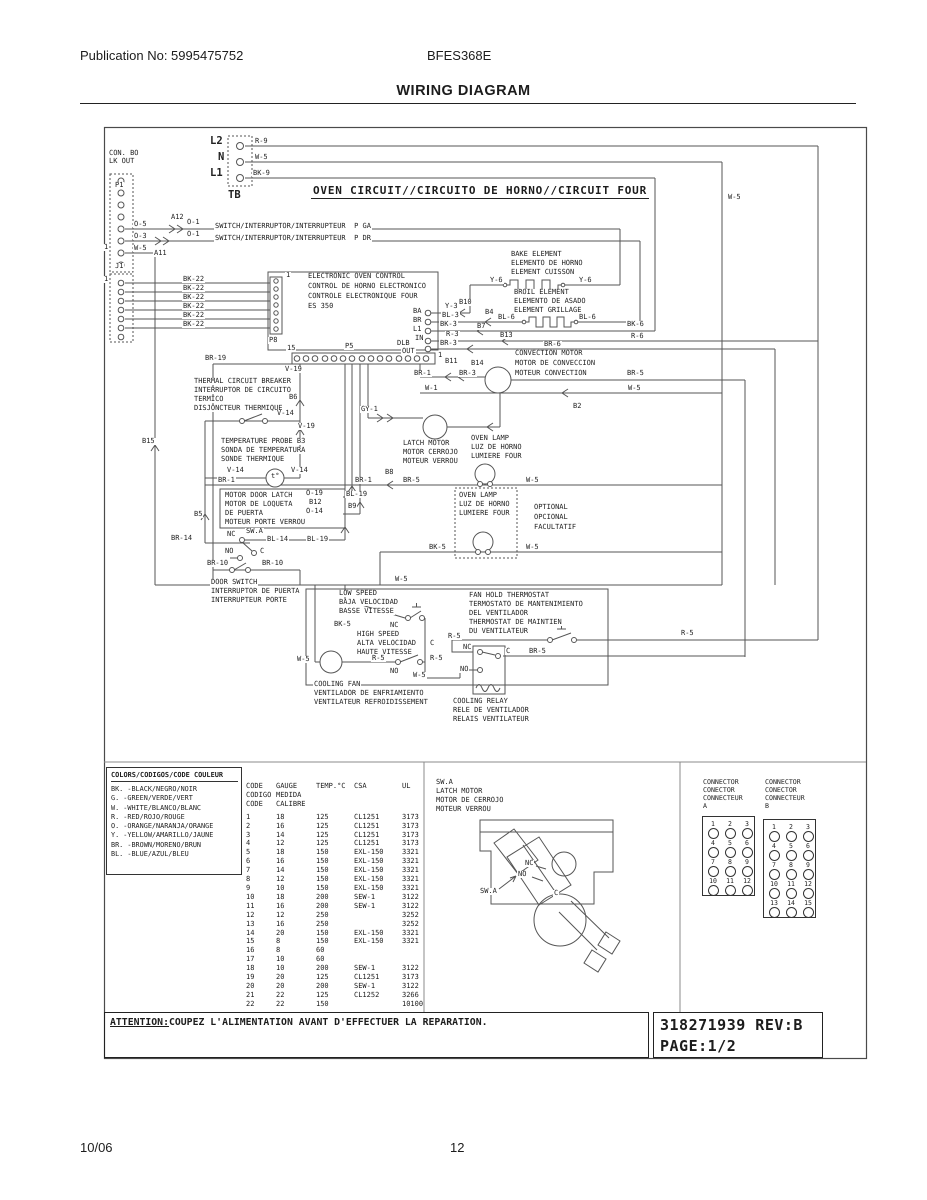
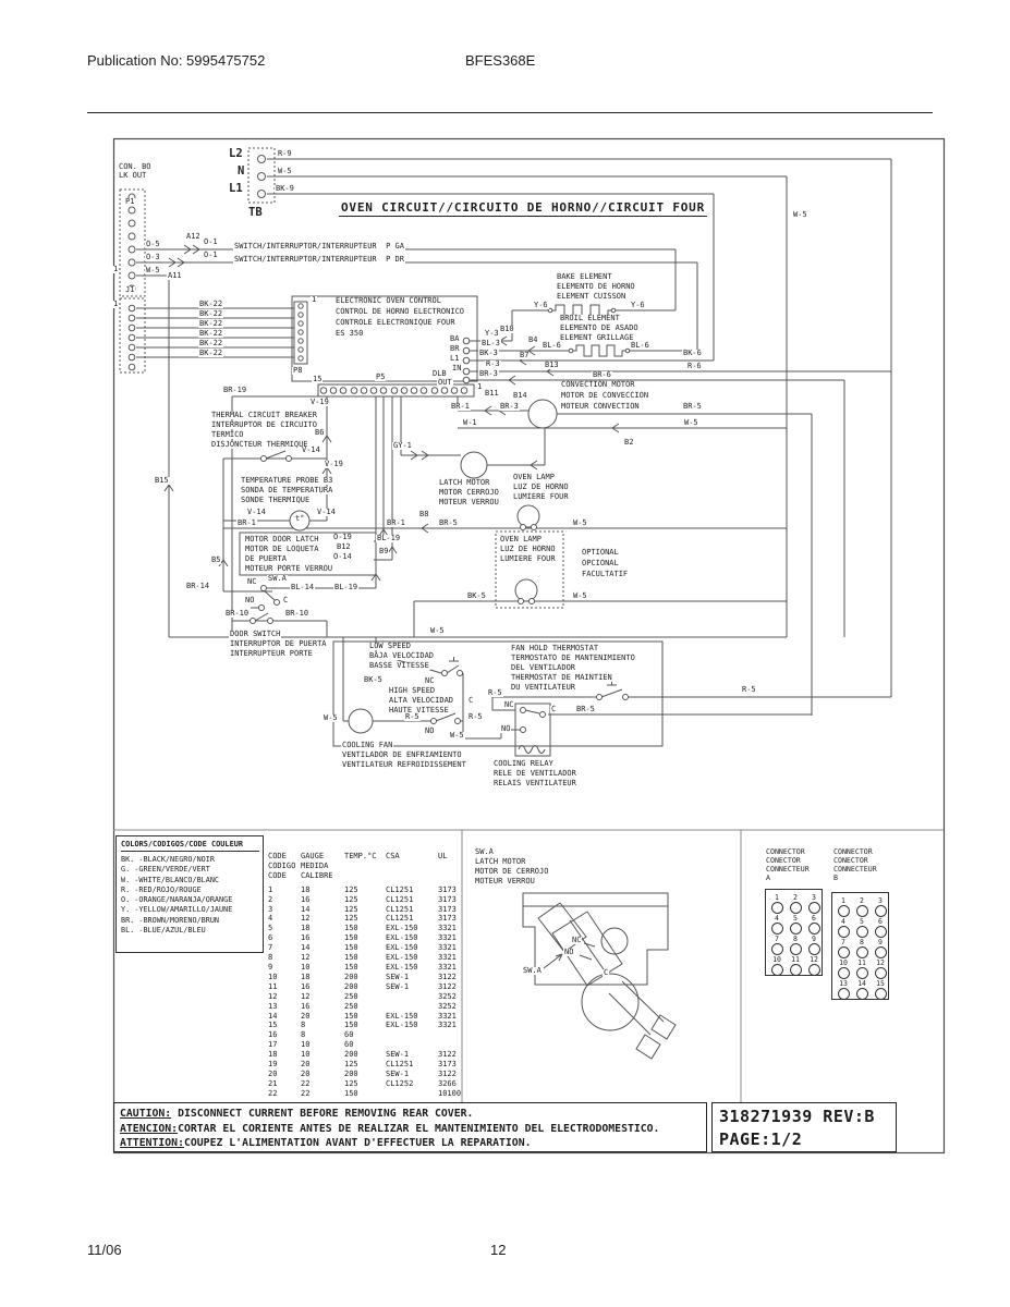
  Publication No: 5995475752
  BFES368E
- WIRING DIAGRAM
  OVEN CIRCUIT//CIRCUITO DE HORNO//CIRCUIT FOUR
  CON. BO
  LK OUT
  P1
  1
  L2
  N
  L1
  TB
  R-9
  W-5
  BK-9
  W-5
  A12
  O-5
  O-1
  SWITCH/INTERRUPTOR/INTERRUPTEUR P GA
  O-3
  O-1
  SWITCH/INTERRUPTOR/INTERRUPTEUR P DR
  W-5
  A11
  J1
  1
  BK-22
  BK-22
  BK-22
  BK-22
  BK-22
  BK-22
  1
  ELECTRONIC OVEN CONTROL
  CONTROL DE HORNO ELECTRONICO
  CONTROLE ELECTRONIQUE FOUR
  ES 350
  P8
  15
  P5
  1
  BA
  BR
  L1
  IN
  DLB
  OUT
  Y-3
  BL-3
  BK-3
  R-3
  BR-3
  BR-19
  V-19
  BAKE ELEMENT
  ELEMENTO DE HORNO
  ELEMENT CUISSON
  Y-6
  Y-6
  BROIL ELEMENT
  ELEMENTO DE ASADO
  ELEMENT GRILLAGE
  B10
  B4
  BL-6
  BL-6
  B7
  B13
  BR-6
  BK-6
  R-6
  CONVECTION MOTOR
  MOTOR DE CONVECCION
  MOTEUR CONVECTION
  B11
  B14
  BR-1
  BR-3
  BR-5
  W-1
  W-5
  B2
  THERMAL CIRCUIT BREAKER
  INTERRUPTOR DE CIRCUITO
  TERMICO
  DISJONCTEUR THERMIQUE
  B6
  V-14
  V-19
  B15
  TEMPERATURE PROBE B3
  SONDA DE TEMPERATURA
  SONDE THERMIQUE
  V-14
  V-14
  t°
  GY-1
  LATCH MOTOR
  MOTOR CERROJO
  MOTEUR VERROU
  OVEN LAMP
  LUZ DE HORNO
  LUMIERE FOUR
  BR-1
  BR-1
  B8
  BR-5
  W-5
  MOTOR DOOR LATCH
  MOTOR DE LOQUETA
  DE PUERTA
  MOTEUR PORTE VERROU
  O-19
  B12
  O-14
  BL-19
  B9
  B5
  BR-14
  NC
  SW.A
  BL-14
  BL-19
  NO
  C
  BR-10
  BR-10
  DOOR SWITCH
  INTERRUPTOR DE PUERTA
  INTERRUPTEUR PORTE
  OVEN LAMP
  LUZ DE HORNO
  LUMIERE FOUR
  OPTIONAL
  OPCIONAL
  FACULTATIF
  BK-5
  W-5
  W-5
  LOW SPEED
  BAJA VELOCIDAD
  BASSE VITESSE
  BK-5
  NC
  HIGH SPEED
  ALTA VELOCIDAD
  HAUTE VITESSE
  C
  W-5
  R-5
  R-5
  NO
  W-5
  COOLING FAN
  VENTILADOR DE ENFRIAMIENTO
  VENTILATEUR REFROIDISSEMENT
  FAN HOLD THERMOSTAT
  TERMOSTATO DE MANTENIMIENTO
  DEL VENTILADOR
  THERMOSTAT DE MAINTIEN
  DU VENTILATEUR
  R-5
  NC
  C
  BR-5
  NO
  R-5
  COOLING RELAY
  RELE DE VENTILADOR
  RELAIS VENTILATEUR
  NC
  NO
  SW.A
  C
  COLORS/CODIGOS/CODE COULEUR
  BK. -BLACK/NEGRO/NOIR
  G. -GREEN/VERDE/VERT
  W. -WHITE/BLANCO/BLANC
  R. -RED/ROJO/ROUGE
  O. -ORANGE/NARANJA/ORANGE
  Y. -YELLOW/AMARILLO/JAUNE
  BR. -BROWN/MORENO/BRUN
  BL. -BLUE/AZUL/BLEU
  CODE
  GAUGE
  TEMP.°C
  CSA
  UL
  CODIGO
  MEDIDA
  CODE
  CALIBRE
  1
  18
  125
  CL1251
  3173
  2
  16
  125
  CL1251
  3173
  3
  14
  125
  CL1251
  3173
  4
  12
  125
  CL1251
  3173
  5
  18
  150
  EXL-150
  3321
  6
  16
  150
  EXL-150
  3321
  7
  14
  150
  EXL-150
  3321
  8
  12
  150
  EXL-150
  3321
  9
  10
  150
  EXL-150
  3321
  10
  18
  200
  SEW-1
  3122
  11
  16
  200
  SEW-1
  3122
  12
  12
  250
  3252
  13
  16
  250
  3252
  14
  20
  150
  EXL-150
  3321
  15
  8
  150
  EXL-150
  3321
  16
  8
  60
  17
  10
  60
  18
  10
  200
  SEW-1
  3122
  19
  20
  125
  CL1251
  3173
  20
  20
  200
  SEW-1
  3122
  21
  22
  125
  CL1252
  3266
  22
  22
  150
  10100
  SW.A
  LATCH MOTOR
  MOTOR DE CERROJO
  MOTEUR VERROU
  CONNECTOR
  CONECTOR
  CONNECTEUR
  A
  CONNECTOR
  CONECTOR
  CONNECTEUR
  B
  1
  2
  3
  4
  5
  6
  7
  8
  9
  10
  11
  12
  1
  2
  3
  4
  5
  6
  7
  8
  9
  10
  11
  12
  13
  14
  15
+ CAUTION: DISCONNECT CURRENT BEFORE REMOVING REAR COVER.
+ ATENCION:CORTAR EL CORIENTE ANTES DE REALIZAR EL MANTENIMIENTO DEL ELECTRODOMESTICO.
  ATTENTION:COUPEZ L'ALIMENTATION AVANT D'EFFECTUER LA REPARATION.
  318271939 REV:B
  PAGE:1/2
- 10/06
+ 11/06
  12
